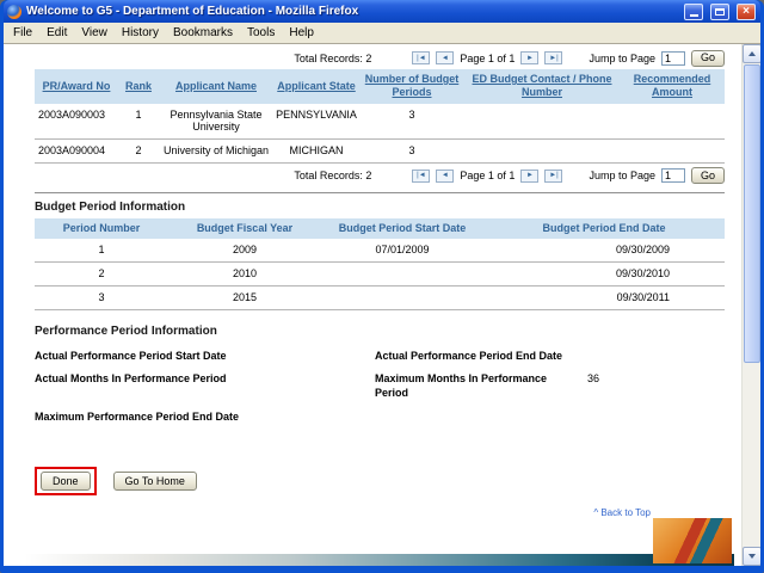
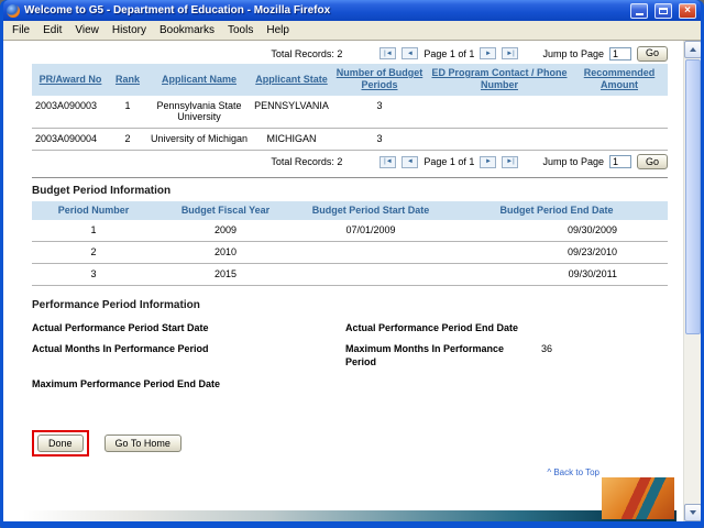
  Welcome to G5 - Department of Education - Mozilla Firefox
  ×
  File
  Edit
  View
  History
  Bookmarks
  Tools
  Help
  Total Records: 2
  Page 1 of 1
  Jump to Page
  1
  Go
- PR/Award No	Rank	Applicant Name	Applicant State	Number of Budget Periods	ED Budget Contact / Phone Number	Recommended Amount
+ PR/Award No	Rank	Applicant Name	Applicant State	Number of Budget Periods	ED Program Contact / Phone Number	Recommended Amount
  2003A090003	1	Pennsylvania State University	PENNSYLVANIA	3
  2003A090004	2	University of Michigan	MICHIGAN	3
  Total Records: 2
  Page 1 of 1
  Jump to Page
  1
  Go
  Budget Period Information
  Period Number	Budget Fiscal Year	Budget Period Start Date	Budget Period End Date
  1	2009	07/01/2009	09/30/2009
- 2	2010		09/30/2010
+ 2	2010		09/23/2010
  3	2015		09/30/2011
  Performance Period Information
  Actual Performance Period Start Date
  Actual Performance Period End Date
  Actual Months In Performance Period
  Maximum Months In Performance Period
  36
  Maximum Performance Period End Date
  Done
  Go To Home
  ^ Back to Top
